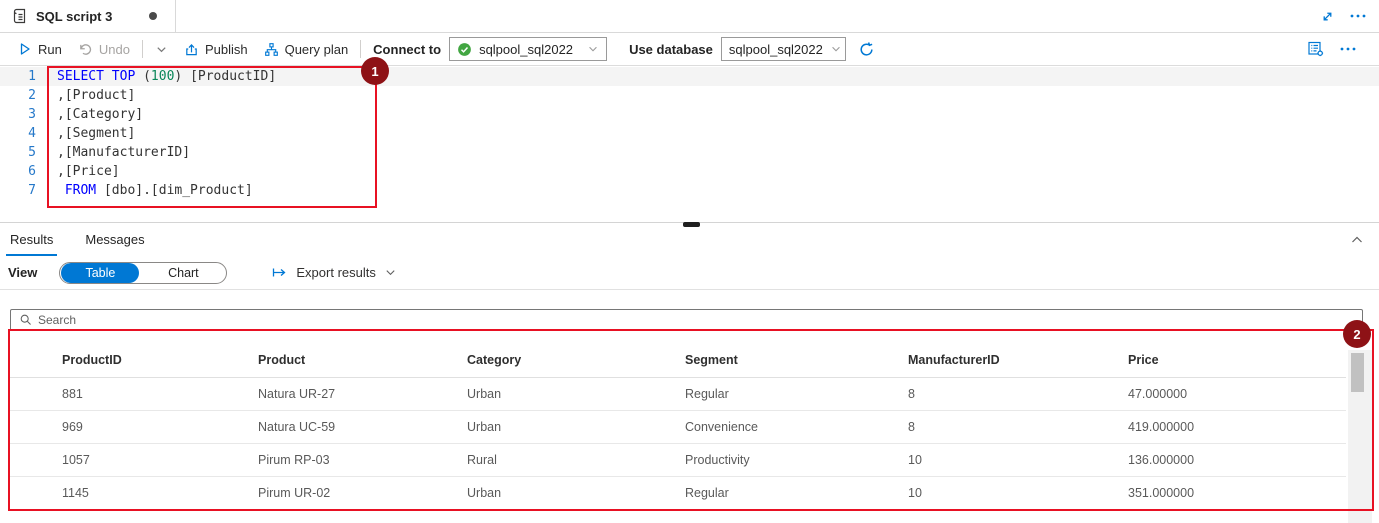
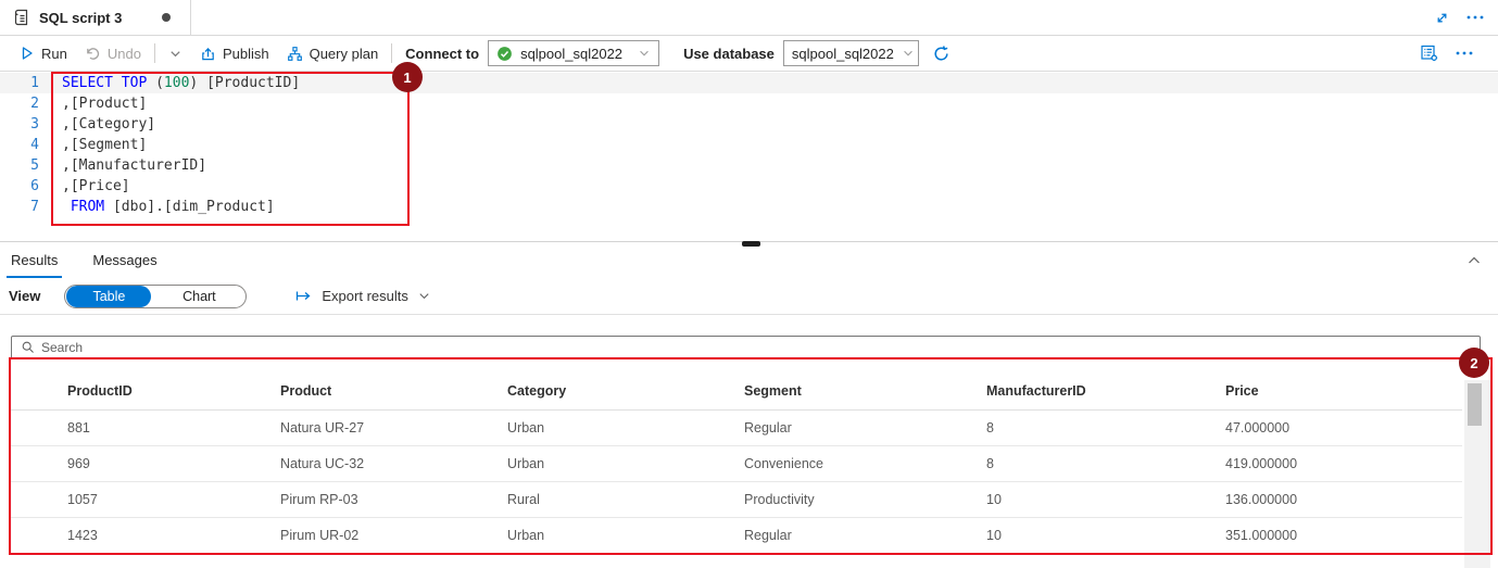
  SQL script 3
  Run
  Undo
  Publish
  Query plan
  Connect to
  sqlpool_sql2022
  Use database
  sqlpool_sql2022
  1
  SELECT TOP (100) [ProductID]
  2
  ,[Product]
  3
  ,[Category]
  4
  ,[Segment]
  5
  ,[ManufacturerID]
  6
  ,[Price]
  7
  FROM [dbo].[dim_Product]
  Results
  Messages
  View
  Table
  Chart
  Export results
  Search
  ProductID	Product	Category	Segment	ManufacturerID	Price
  881	Natura UR-27	Urban	Regular	8	47.000000
- 969	Natura UC-59	Urban	Convenience	8	419.000000
+ 969	Natura UC-32	Urban	Convenience	8	419.000000
  1057	Pirum RP-03	Rural	Productivity	10	136.000000
- 1145	Pirum UR-02	Urban	Regular	10	351.000000
+ 1423	Pirum UR-02	Urban	Regular	10	351.000000
  1
  2
